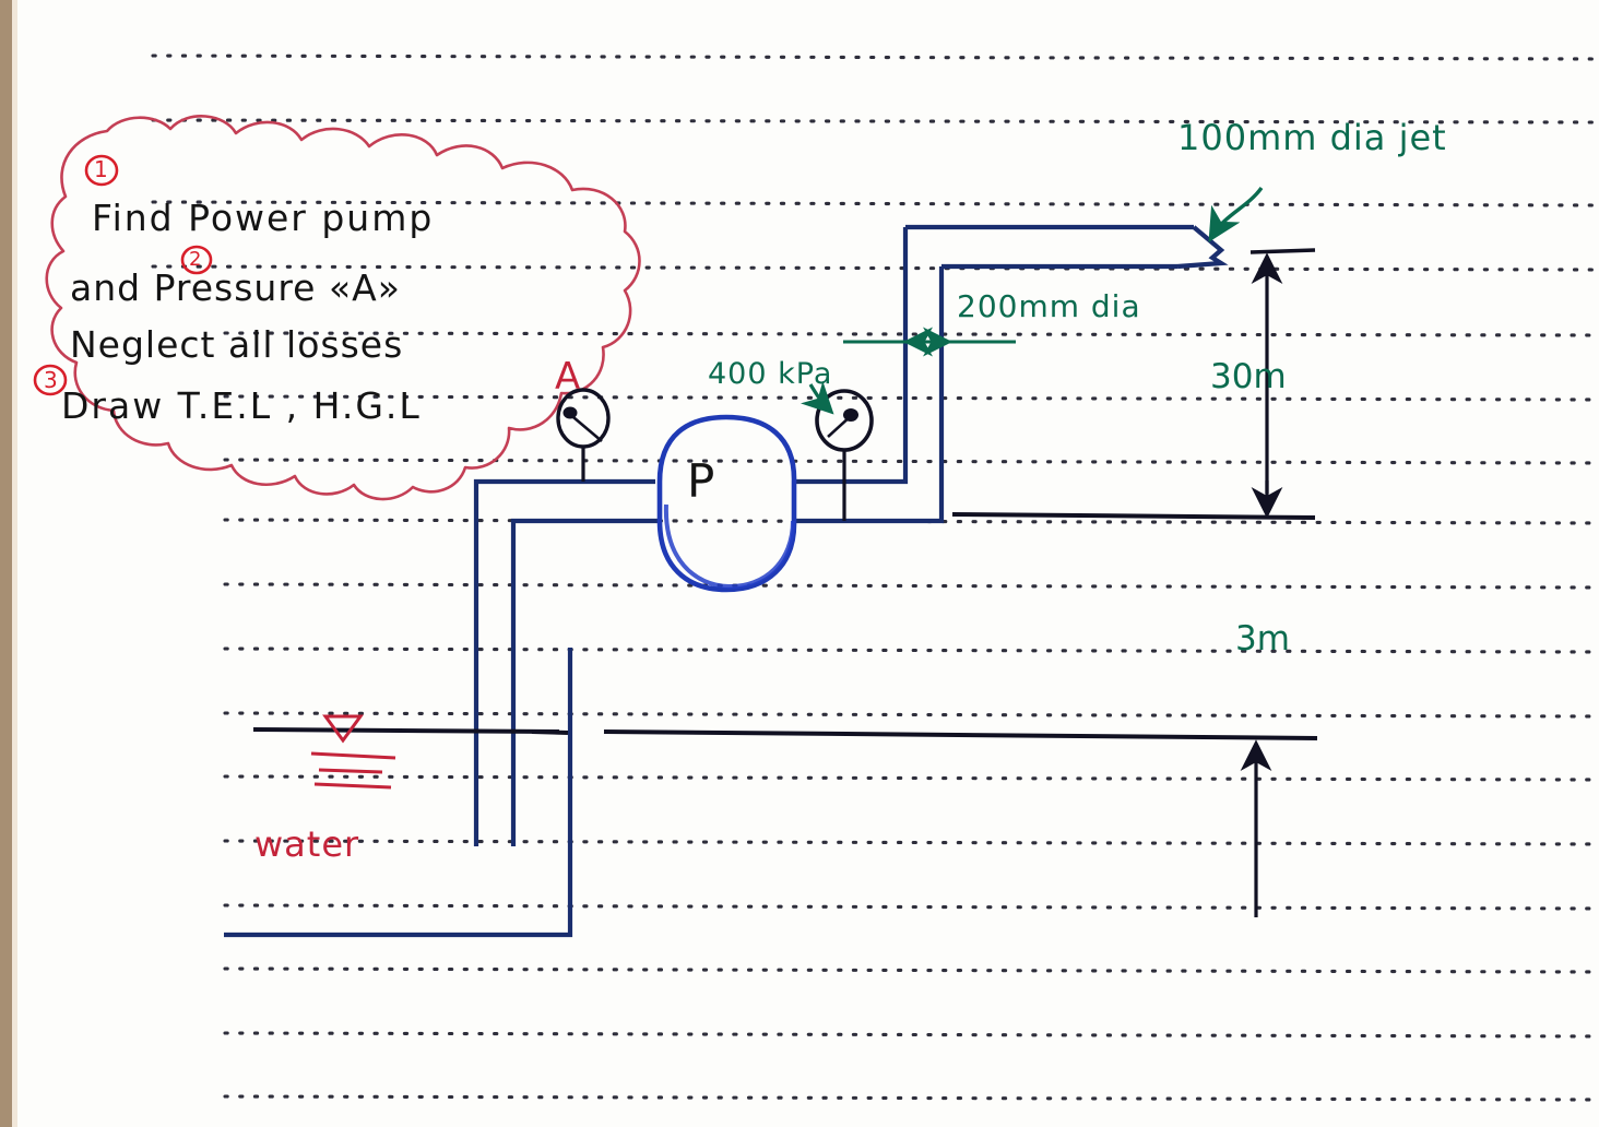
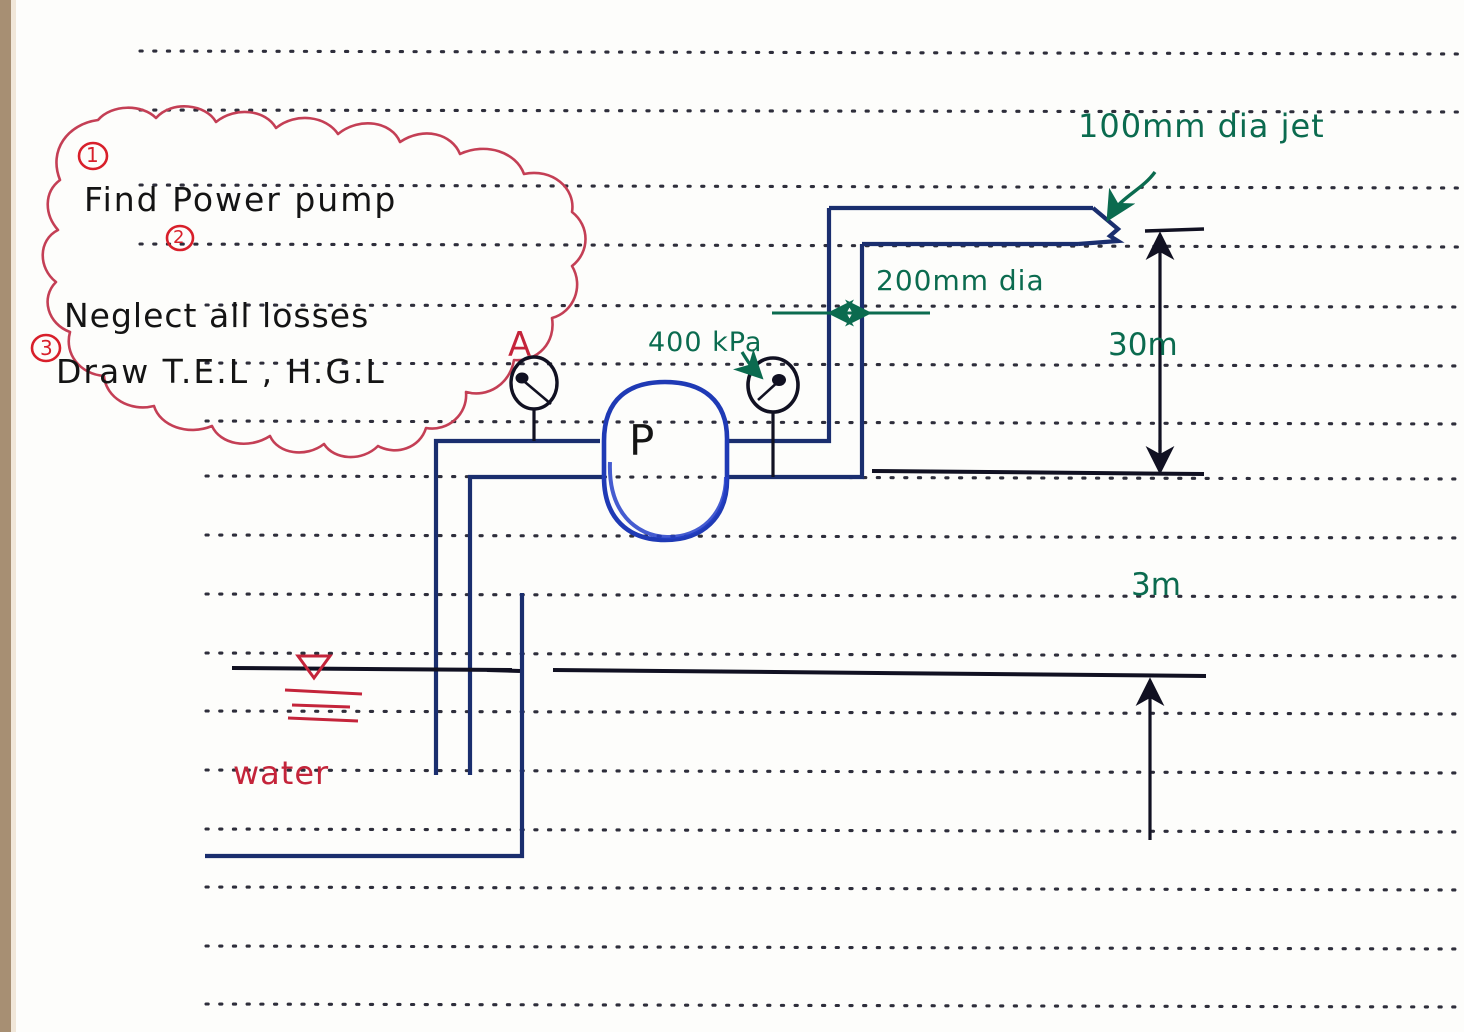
  1
  Find Power pump
  2
- and Pressure «A»
  Neglect all losses
  3
  Draw T.E.L , H.G.L
  100mm dia jet
  200mm dia
  400 kPa
  30m
  3m
  A
  P
  water
